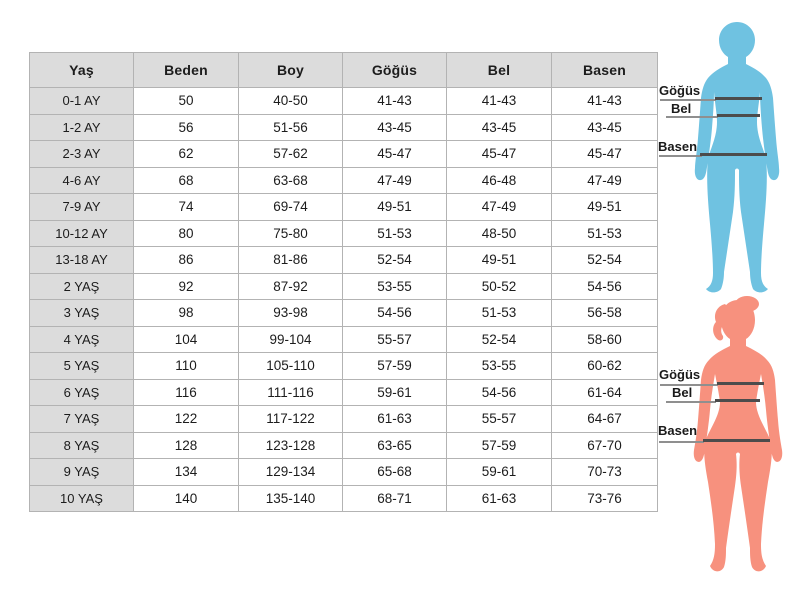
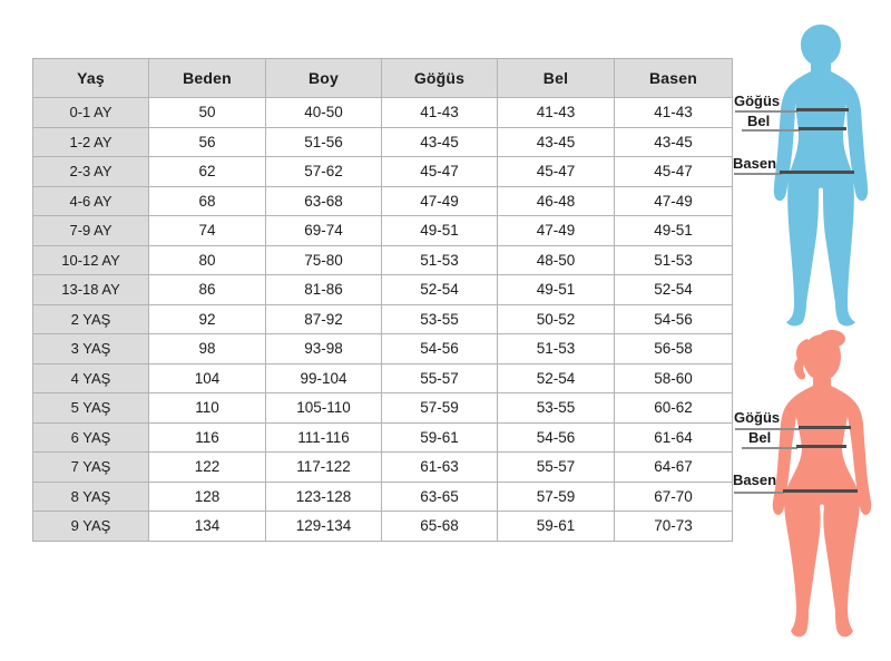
  Yaş	Beden	Boy	Göğüs	Bel	Basen
  0-1 AY	50	40-50	41-43	41-43	41-43
  1-2 AY	56	51-56	43-45	43-45	43-45
  2-3 AY	62	57-62	45-47	45-47	45-47
  4-6 AY	68	63-68	47-49	46-48	47-49
  7-9 AY	74	69-74	49-51	47-49	49-51
  10-12 AY	80	75-80	51-53	48-50	51-53
  13-18 AY	86	81-86	52-54	49-51	52-54
  2 YAŞ	92	87-92	53-55	50-52	54-56
  3 YAŞ	98	93-98	54-56	51-53	56-58
  4 YAŞ	104	99-104	55-57	52-54	58-60
  5 YAŞ	110	105-110	57-59	53-55	60-62
  6 YAŞ	116	111-116	59-61	54-56	61-64
  7 YAŞ	122	117-122	61-63	55-57	64-67
  8 YAŞ	128	123-128	63-65	57-59	67-70
  9 YAŞ	134	129-134	65-68	59-61	70-73
- 10 YAŞ	140	135-140	68-71	61-63	73-76
  Göğüs
  Bel
  Basen
  Göğüs
  Bel
  Basen
